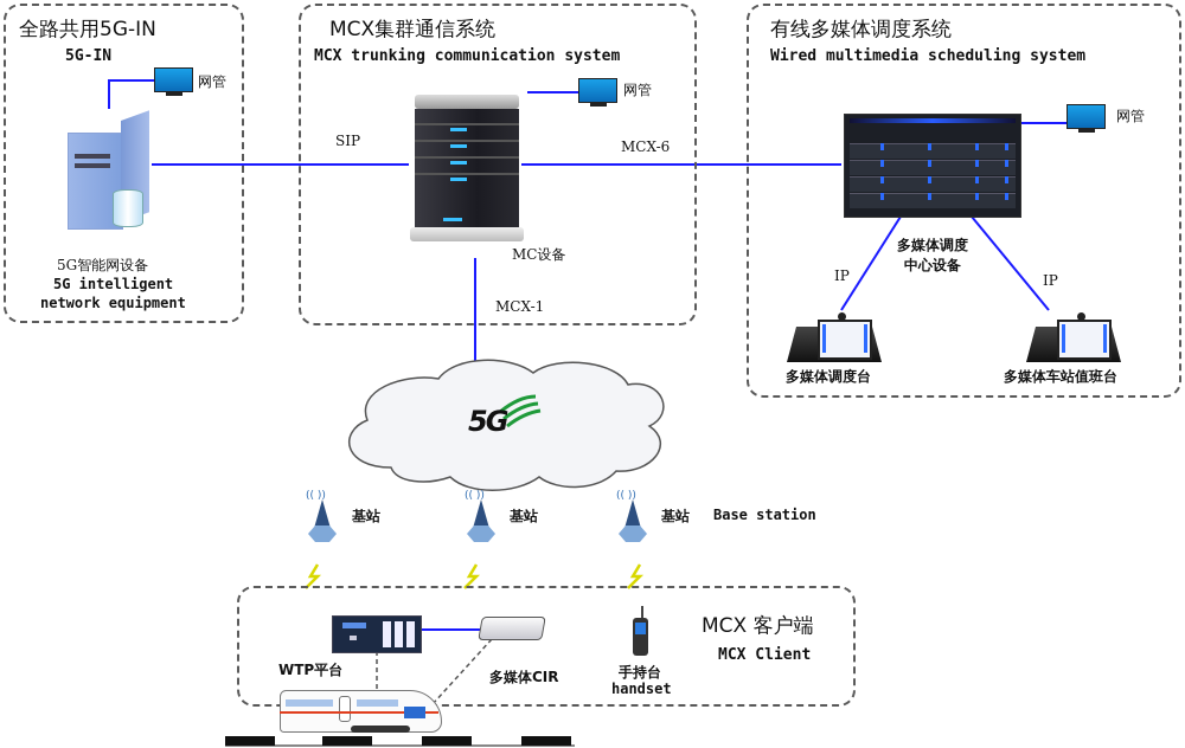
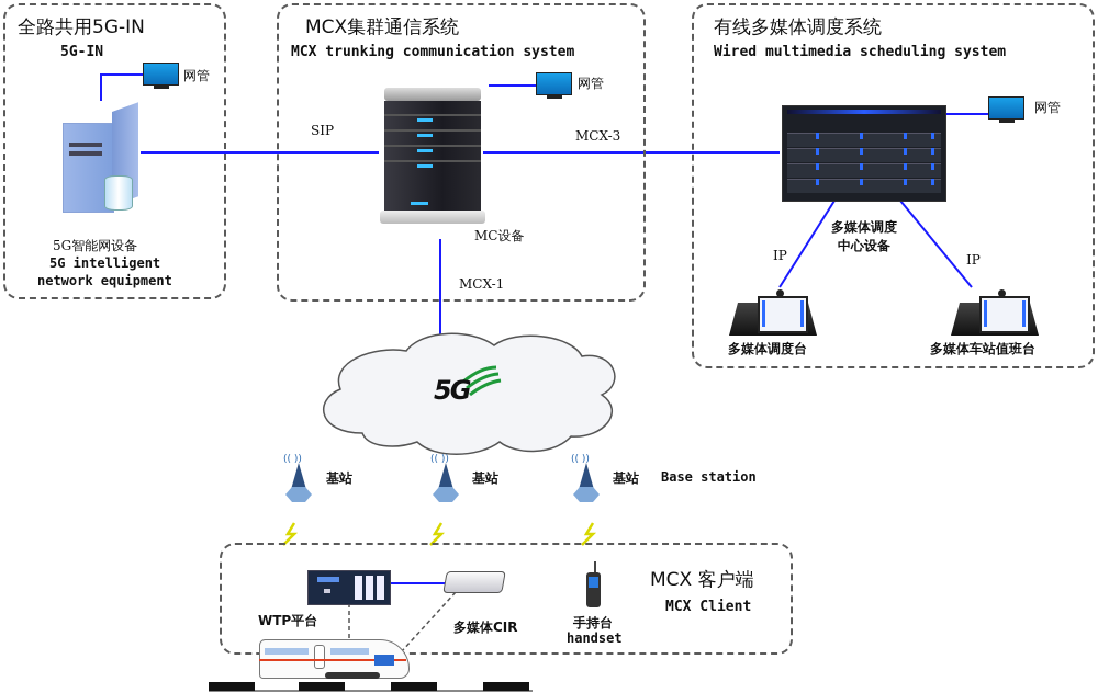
  全路共用5G-IN
  5G-IN
  网管
  5G智能网设备
  5G intelligent
  network equipment
  MCX集群通信系统
  MCX trunking communication system
  网管
  SIP
- MCX-6
+ MCX-3
  MC设备
  MCX-1
  有线多媒体调度系统
  Wired multimedia scheduling system
  网管
  多媒体调度
  中心设备
  IP
  IP
  多媒体调度台
  多媒体车站值班台
  5G
  (( ))
  基站
  (( ))
  基站
  (( ))
  基站
  Base station
  MCX 客户端
  MCX Client
  WTP平台
  多媒体CIR
  手持台
  handset
